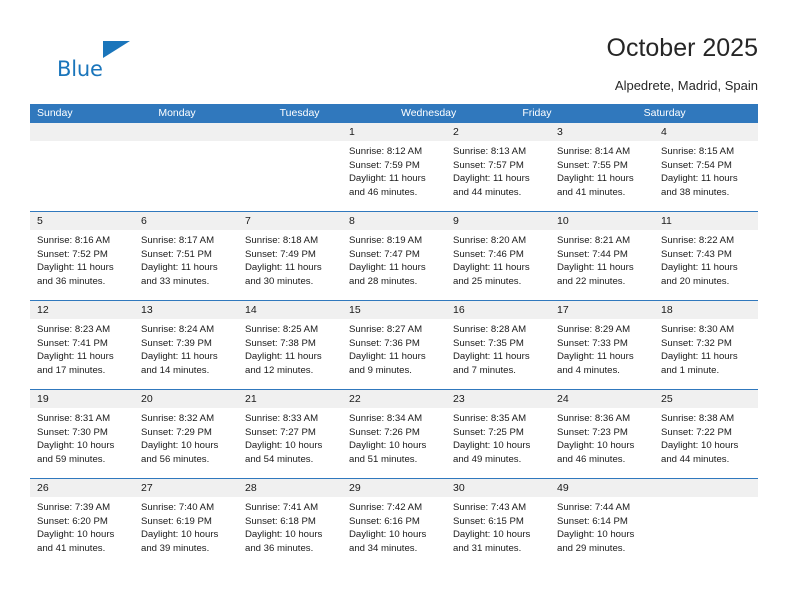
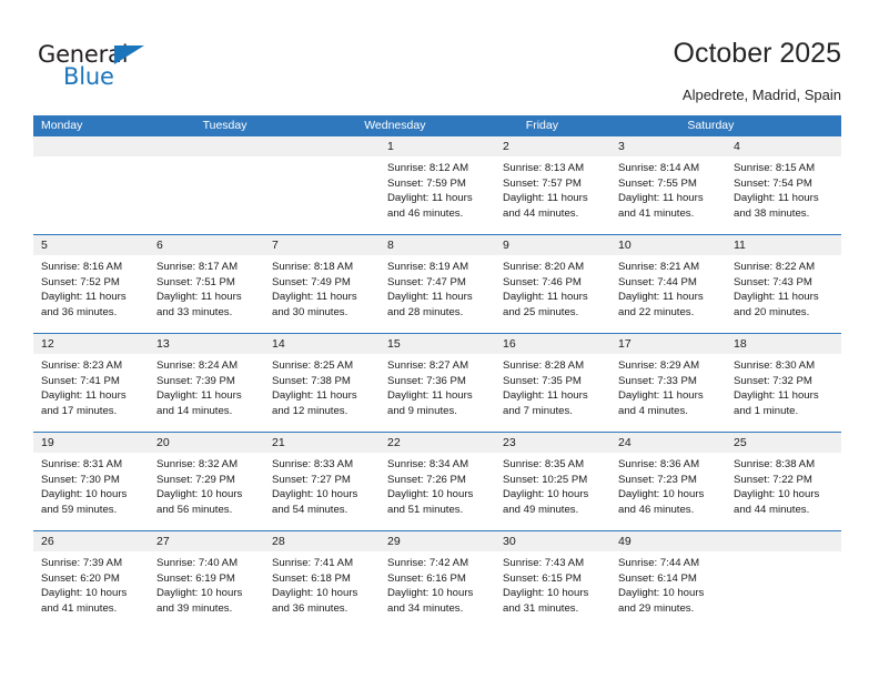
+ General
  Blue
  October 2025
  Alpedrete, Madrid, Spain
- Sunday
  Monday
  Tuesday
  Wednesday
  Friday
  Saturday
  1
  2
  3
  4
  Sunrise: 8:12 AM
  Sunset: 7:59 PM
  Daylight: 11 hours
  and 46 minutes.
  Sunrise: 8:13 AM
  Sunset: 7:57 PM
  Daylight: 11 hours
  and 44 minutes.
  Sunrise: 8:14 AM
  Sunset: 7:55 PM
  Daylight: 11 hours
  and 41 minutes.
  Sunrise: 8:15 AM
  Sunset: 7:54 PM
  Daylight: 11 hours
  and 38 minutes.
  5
  6
  7
  8
  9
  10
  11
  Sunrise: 8:16 AM
  Sunset: 7:52 PM
  Daylight: 11 hours
  and 36 minutes.
  Sunrise: 8:17 AM
  Sunset: 7:51 PM
  Daylight: 11 hours
  and 33 minutes.
  Sunrise: 8:18 AM
  Sunset: 7:49 PM
  Daylight: 11 hours
  and 30 minutes.
  Sunrise: 8:19 AM
  Sunset: 7:47 PM
  Daylight: 11 hours
  and 28 minutes.
  Sunrise: 8:20 AM
  Sunset: 7:46 PM
  Daylight: 11 hours
  and 25 minutes.
  Sunrise: 8:21 AM
  Sunset: 7:44 PM
  Daylight: 11 hours
  and 22 minutes.
  Sunrise: 8:22 AM
  Sunset: 7:43 PM
  Daylight: 11 hours
  and 20 minutes.
  12
  13
  14
  15
  16
  17
  18
  Sunrise: 8:23 AM
  Sunset: 7:41 PM
  Daylight: 11 hours
  and 17 minutes.
  Sunrise: 8:24 AM
  Sunset: 7:39 PM
  Daylight: 11 hours
  and 14 minutes.
  Sunrise: 8:25 AM
  Sunset: 7:38 PM
  Daylight: 11 hours
  and 12 minutes.
  Sunrise: 8:27 AM
  Sunset: 7:36 PM
  Daylight: 11 hours
  and 9 minutes.
  Sunrise: 8:28 AM
  Sunset: 7:35 PM
  Daylight: 11 hours
  and 7 minutes.
  Sunrise: 8:29 AM
  Sunset: 7:33 PM
  Daylight: 11 hours
  and 4 minutes.
  Sunrise: 8:30 AM
  Sunset: 7:32 PM
  Daylight: 11 hours
  and 1 minute.
  19
  20
  21
  22
  23
  24
  25
  Sunrise: 8:31 AM
  Sunset: 7:30 PM
  Daylight: 10 hours
  and 59 minutes.
  Sunrise: 8:32 AM
  Sunset: 7:29 PM
  Daylight: 10 hours
  and 56 minutes.
  Sunrise: 8:33 AM
  Sunset: 7:27 PM
  Daylight: 10 hours
  and 54 minutes.
  Sunrise: 8:34 AM
  Sunset: 7:26 PM
  Daylight: 10 hours
  and 51 minutes.
  Sunrise: 8:35 AM
- Sunset: 7:25 PM
+ Sunset: 10:25 PM
  Daylight: 10 hours
  and 49 minutes.
  Sunrise: 8:36 AM
  Sunset: 7:23 PM
  Daylight: 10 hours
  and 46 minutes.
  Sunrise: 8:38 AM
  Sunset: 7:22 PM
  Daylight: 10 hours
  and 44 minutes.
  26
  27
  28
  29
  30
  49
  Sunrise: 7:39 AM
  Sunset: 6:20 PM
  Daylight: 10 hours
  and 41 minutes.
  Sunrise: 7:40 AM
  Sunset: 6:19 PM
  Daylight: 10 hours
  and 39 minutes.
  Sunrise: 7:41 AM
  Sunset: 6:18 PM
  Daylight: 10 hours
  and 36 minutes.
  Sunrise: 7:42 AM
  Sunset: 6:16 PM
  Daylight: 10 hours
  and 34 minutes.
  Sunrise: 7:43 AM
  Sunset: 6:15 PM
  Daylight: 10 hours
  and 31 minutes.
  Sunrise: 7:44 AM
  Sunset: 6:14 PM
  Daylight: 10 hours
  and 29 minutes.
